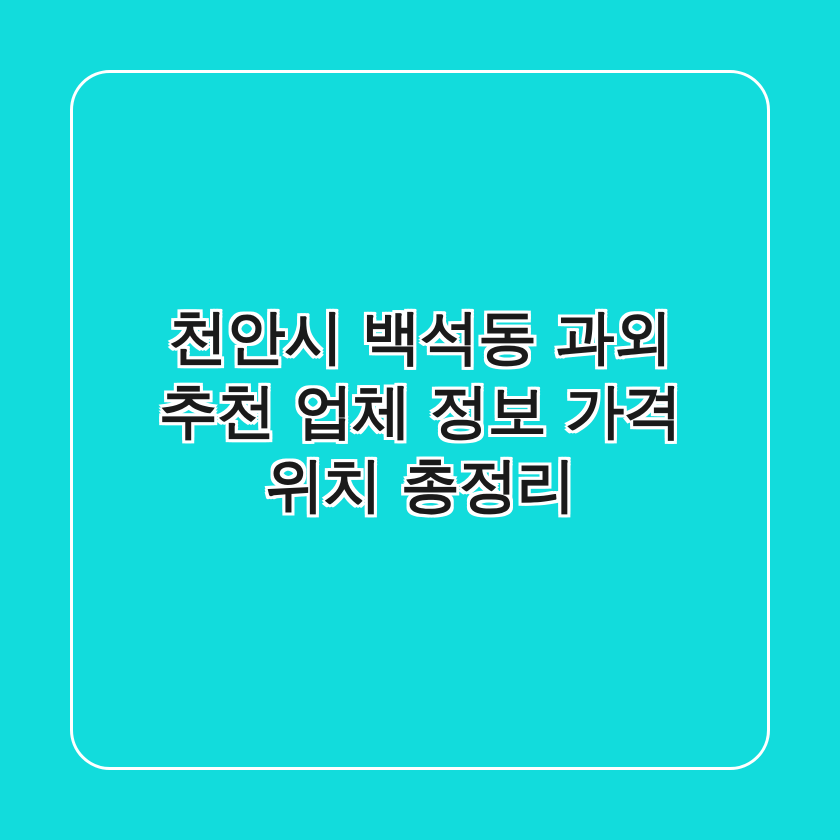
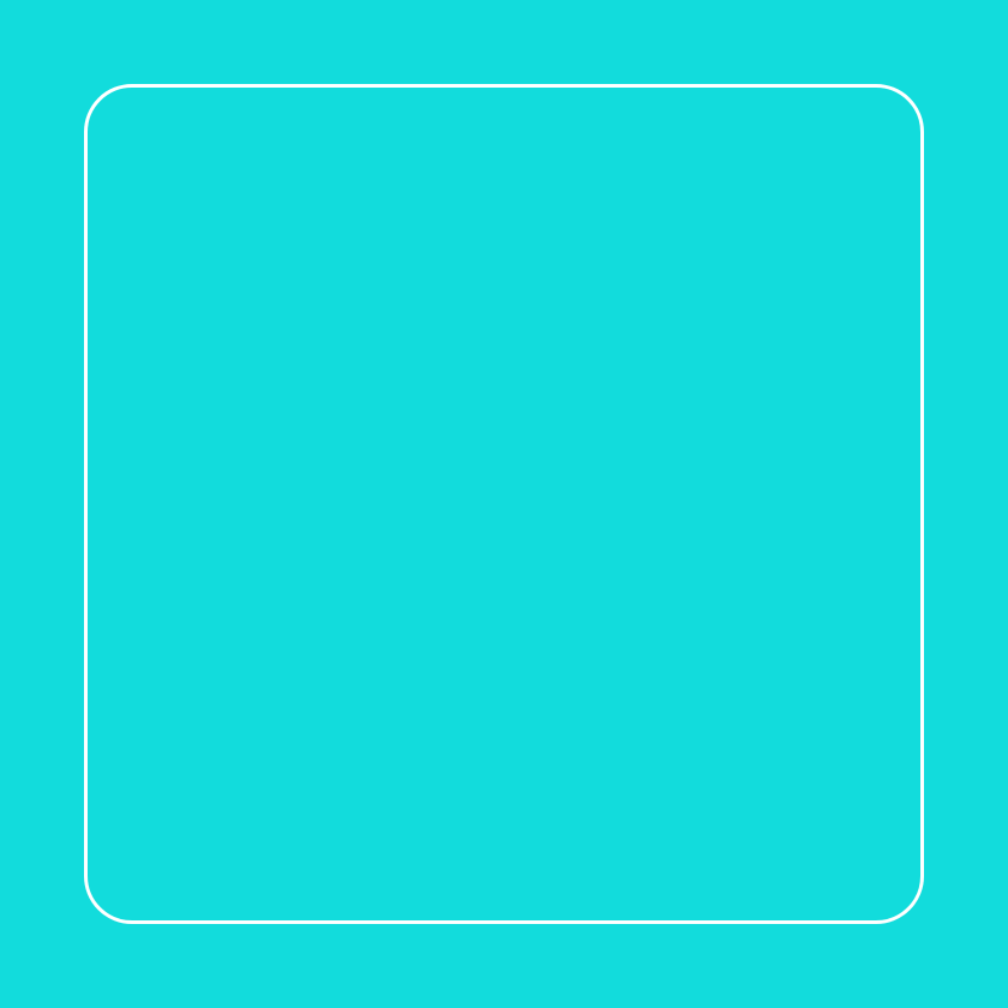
- 천안시 백석동 과외
- 추천 업체 정보 가격
- 위치 총정리
